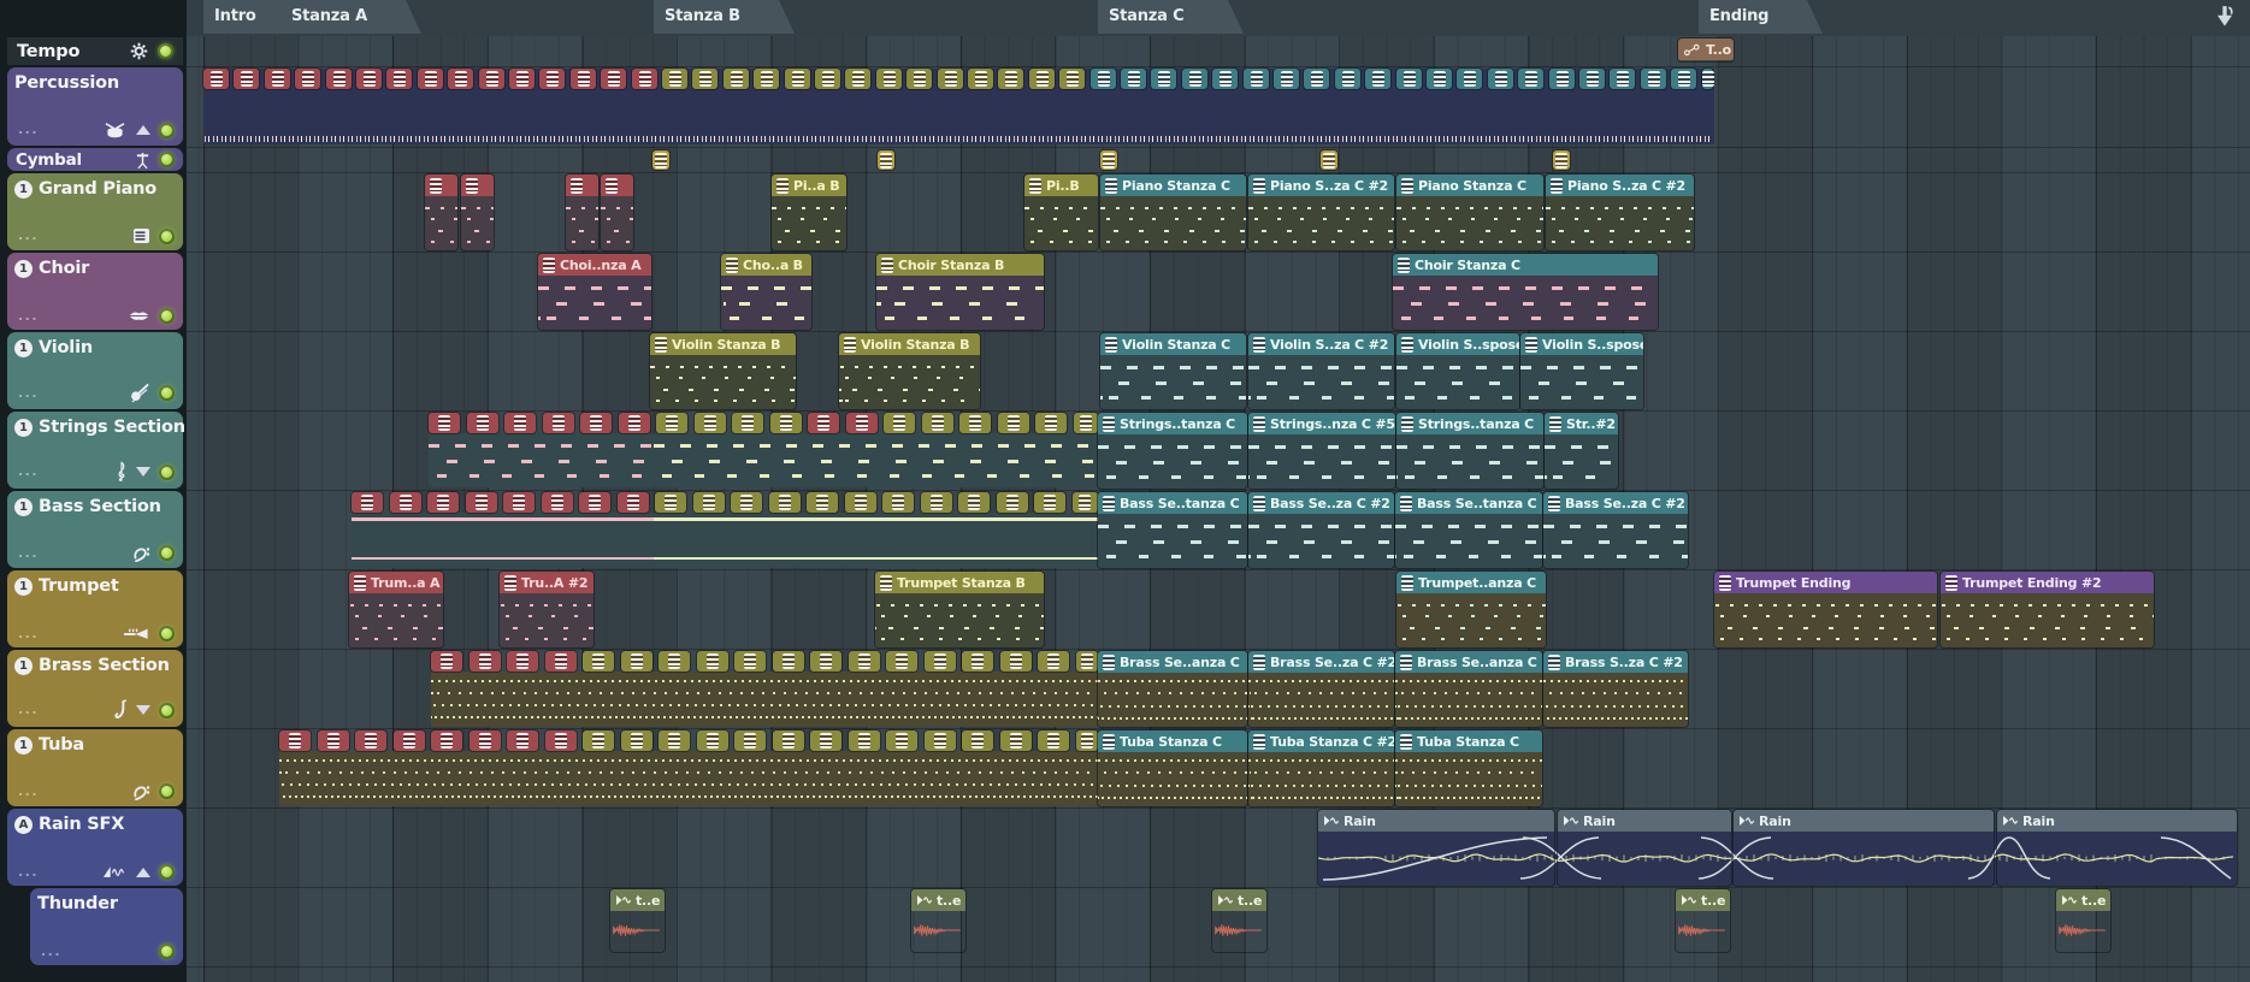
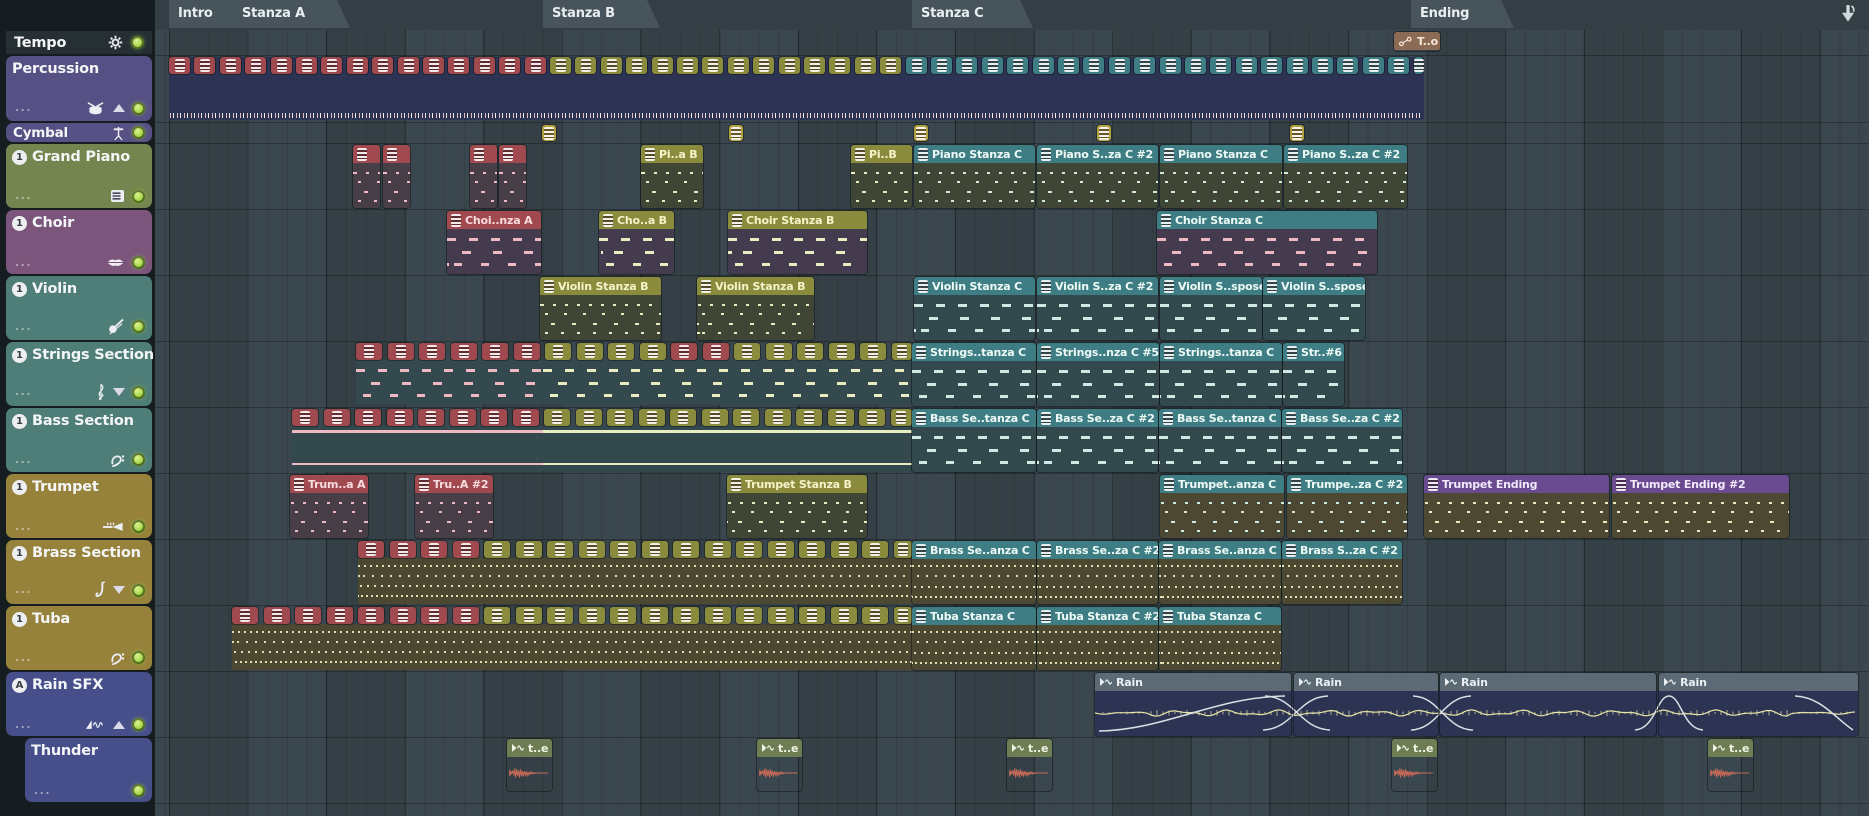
  Intro
  Stanza A
  Stanza B
  Stanza C
  Ending
  Tempo
  Percussion
  ...
  Cymbal
  1
  Grand Piano
  ...
  1
  Choir
  ...
  1
  Violin
  ...
  1
  Strings Section
  ...
  1
  Bass Section
  ...
  1
  Trumpet
  ...
  1
  Brass Section
  ...
  1
  Tuba
  ...
  A
  Rain SFX
  ...
  Thunder
  ...
  T..o
  Pi..a B
  Pi..B
  Piano Stanza C
  Piano S..za C #2
  Piano Stanza C
  Piano S..za C #2
  Choi..nza A
  Cho..a B
  Choir Stanza B
  Choir Stanza C
  Violin Stanza B
  Violin Stanza B
  Violin Stanza C
  Violin S..za C #2
  Violin S..spos
  Violin S..spos
  Strings..tanza C
  Strings..nza C #5
  Strings..tanza C
- Str..#2
+ Str..#6
  Bass Se..tanza C
  Bass Se..za C #2
  Bass Se..tanza C
  Bass Se..za C #2
  Trum..a A
  Tru..A #2
  Trumpet Stanza B
  Trumpet..anza C
+ Trumpe..za C #2
  Trumpet Ending
  Trumpet Ending #2
  Brass Se..anza C
  Brass Se..za C #2
  Brass Se..anza C
  Brass S..za C #2
  Tuba Stanza C
  Tuba Stanza C #2
  Tuba Stanza C
  Rain
  Rain
  Rain
  Rain
  t..e
  t..e
  t..e
  t..e
  t..e
